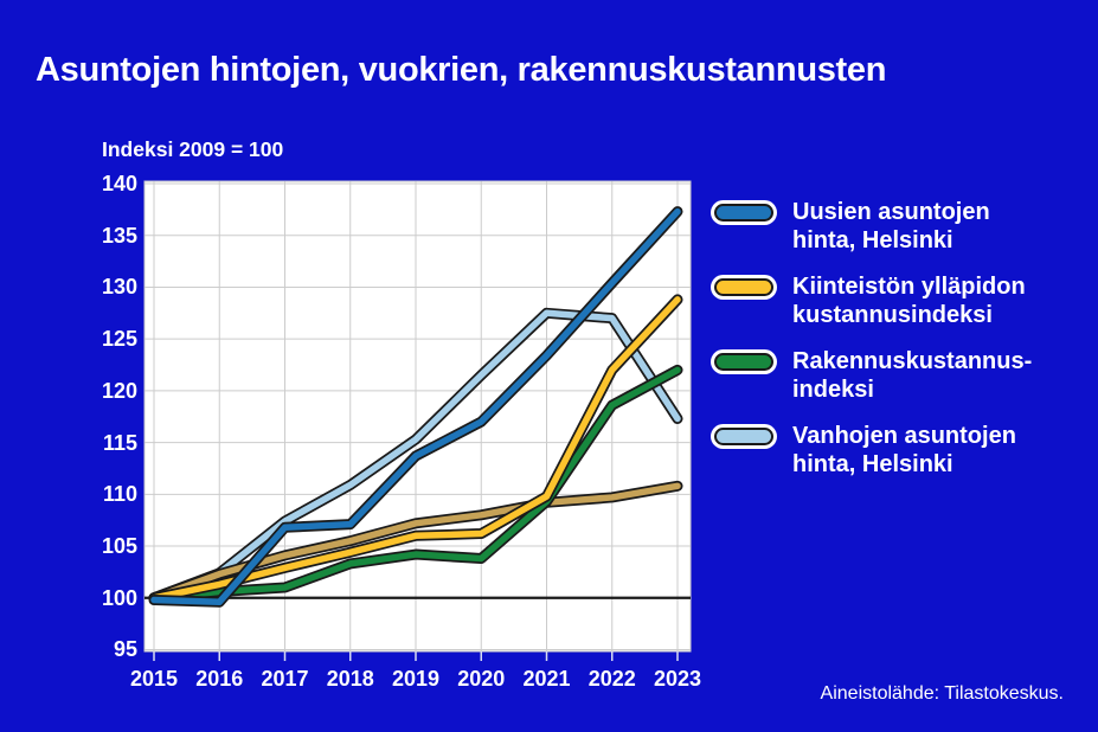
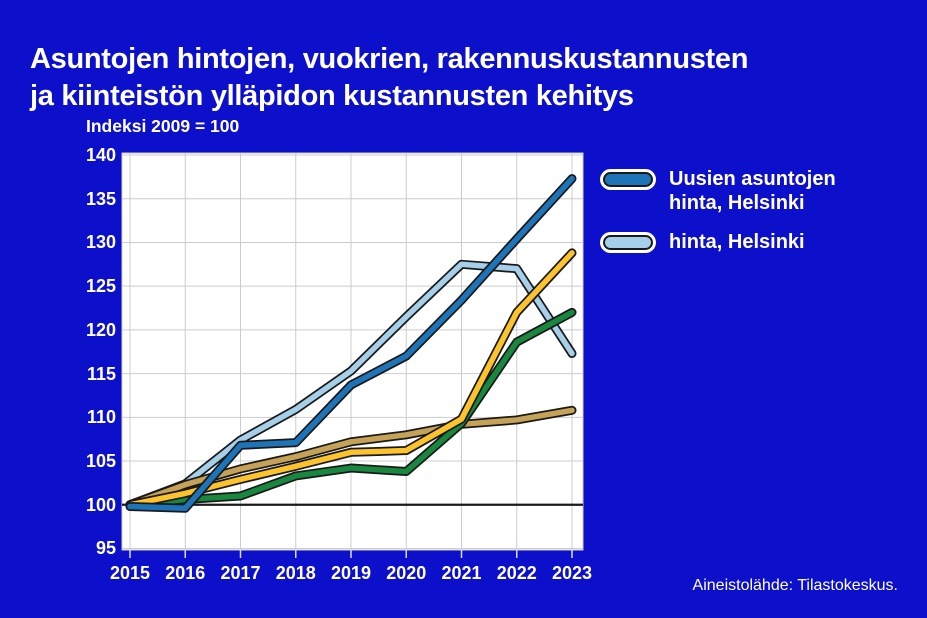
  Asuntojen hintojen, vuokrien, rakennuskustannusten
+ ja kiinteistön ylläpidon kustannusten kehitys
  Indeksi 2009 = 100
  95
  100
  105
  110
  115
  120
  125
  130
  135
  140
  2015
  2016
  2017
  2018
  2019
  2020
  2021
  2022
  2023
  Uusien asuntojen
  hinta, Helsinki
- Kiinteistön ylläpidon
- kustannusindeksi
- Rakennuskustannus-
- indeksi
- Vanhojen asuntojen
  hinta, Helsinki
  Aineistolähde: Tilastokeskus.
